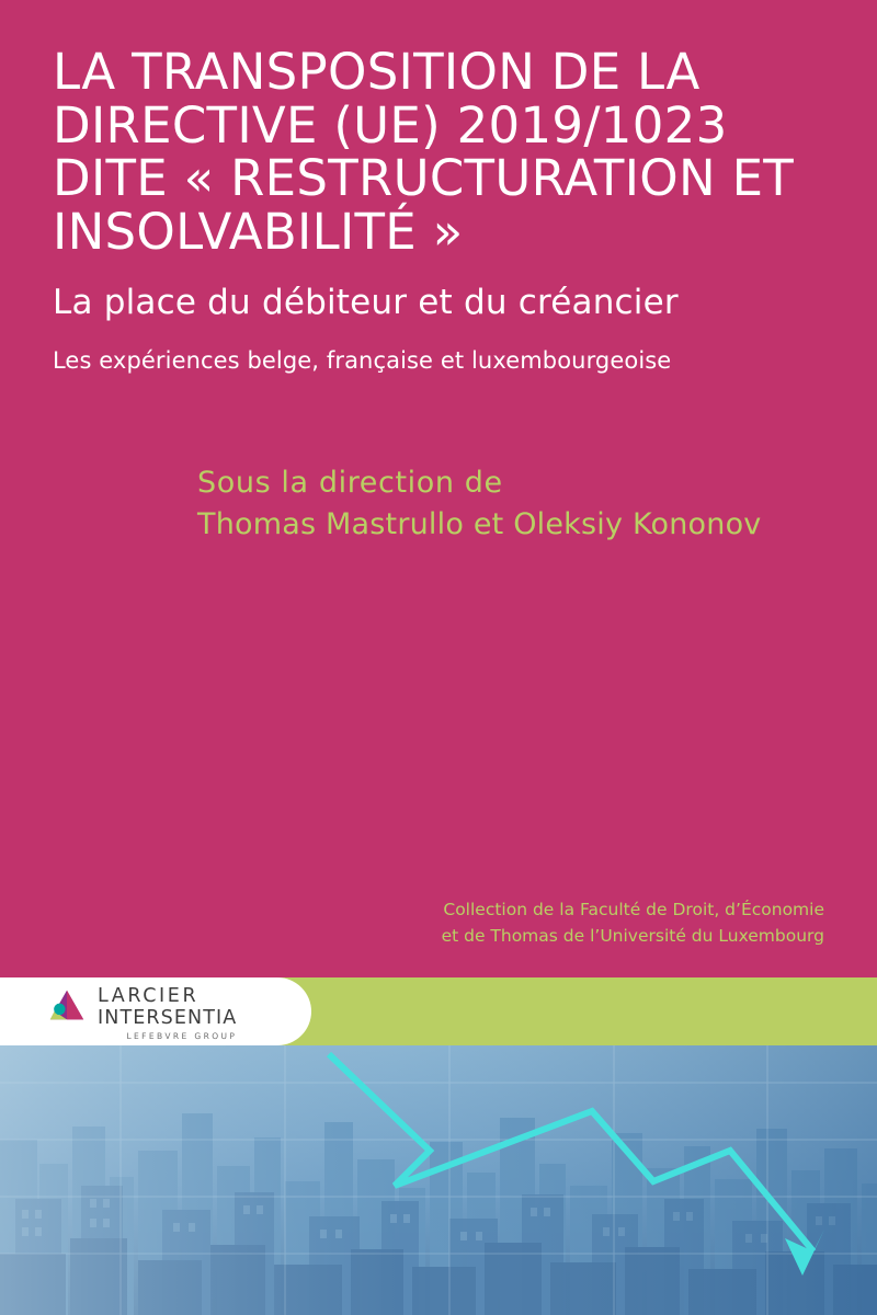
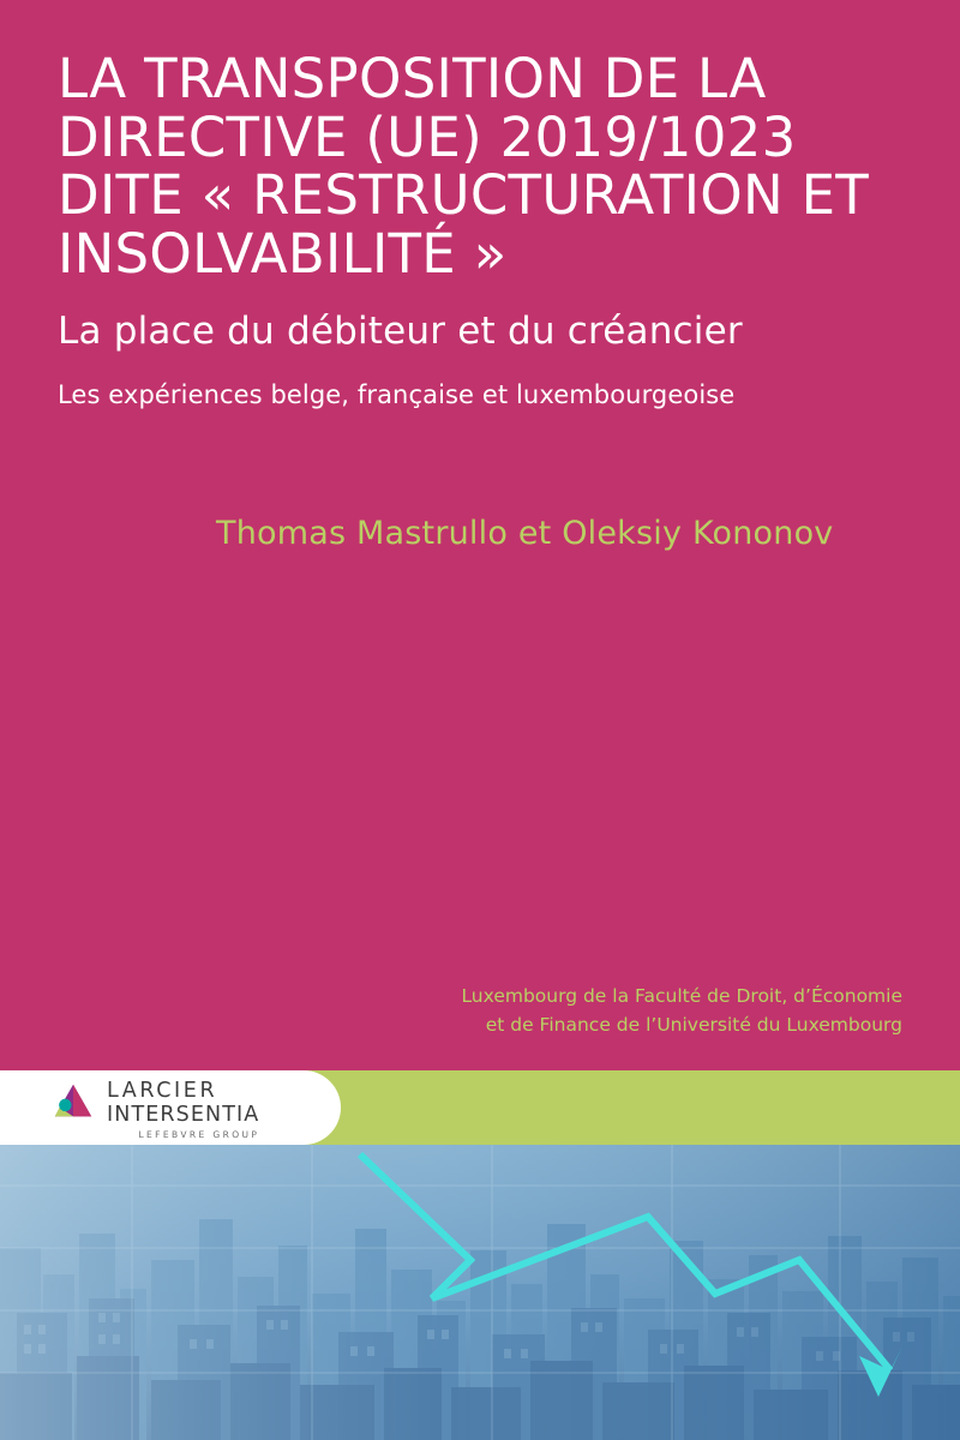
  LA TRANSPOSITION DE LA DIRECTIVE (UE) 2019/1023 DITE « RESTRUCTURATION ET INSOLVABILITÉ »
  La place du débiteur et du créancier
  Les expériences belge, française et luxembourgeoise
- Sous la direction de
  Thomas Mastrullo et Oleksiy Kononov
- Collection de la Faculté de Droit, d’Économie
+ Luxembourg de la Faculté de Droit, d’Économie
- et de Thomas de l’Université du Luxembourg
+ et de Finance de l’Université du Luxembourg
  LARCIER
  INTERSENTIA
  LEFEBVRE GROUP
